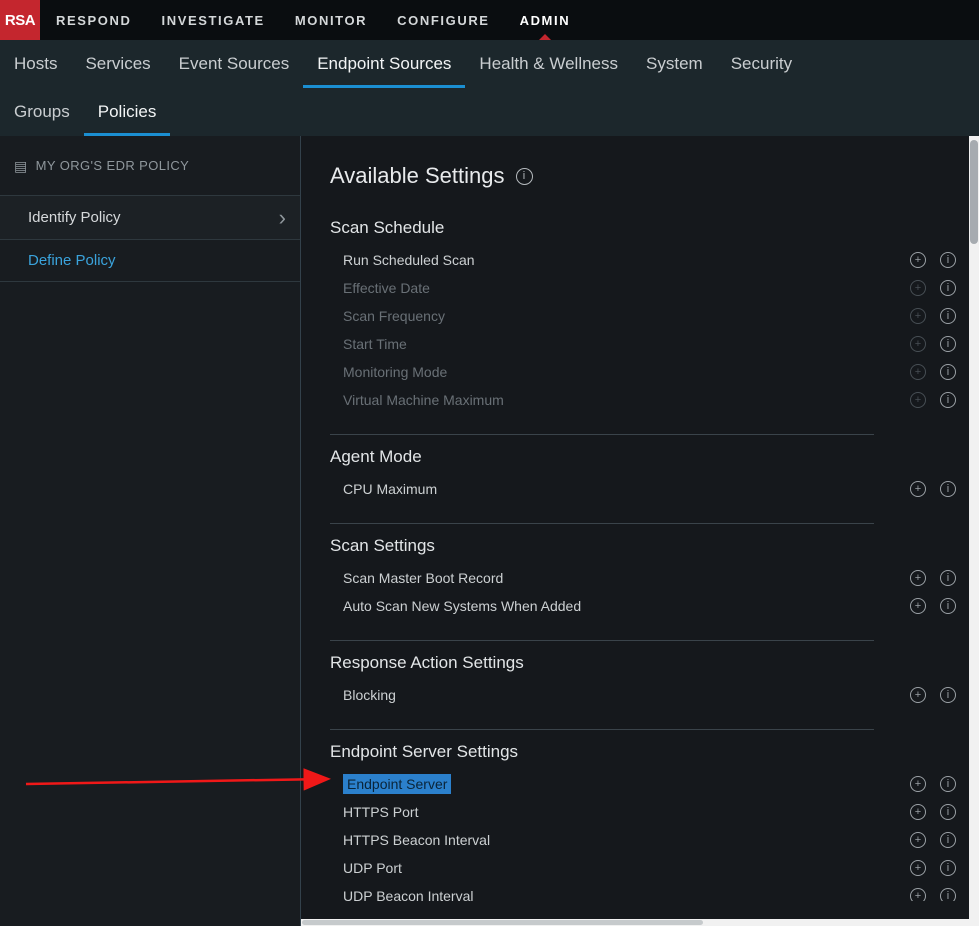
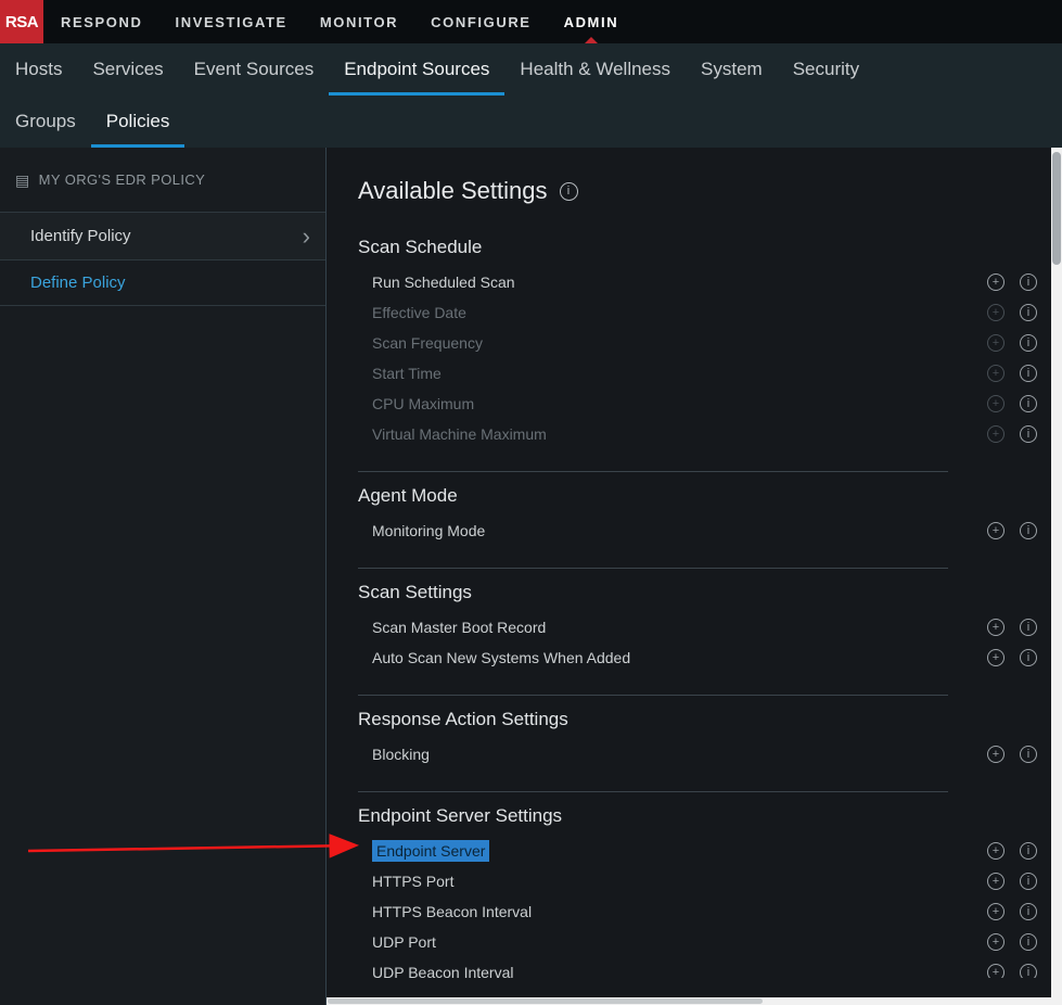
  RSA
  RESPOND
  INVESTIGATE
  MONITOR
  CONFIGURE
  ADMIN
  Hosts
  Services
  Event Sources
  Endpoint Sources
  Health & Wellness
  System
  Security
  Groups
  Policies
  ▤
  MY ORG'S EDR POLICY
  Identify Policy
  ›
  Define Policy
  Available Settings
  i
  Scan Schedule
  Run Scheduled Scan
  +
  i
  Effective Date
  +
  i
  Scan Frequency
  +
  i
  Start Time
  +
  i
- Monitoring Mode
+ CPU Maximum
  +
  i
  Virtual Machine Maximum
  +
  i
  Agent Mode
- CPU Maximum
+ Monitoring Mode
  +
  i
  Scan Settings
  Scan Master Boot Record
  +
  i
  Auto Scan New Systems When Added
  +
  i
  Response Action Settings
  Blocking
  +
  i
  Endpoint Server Settings
  Endpoint Server
  +
  i
  HTTPS Port
  +
  i
  HTTPS Beacon Interval
  +
  i
  UDP Port
  +
  i
  UDP Beacon Interval
  +
  i
